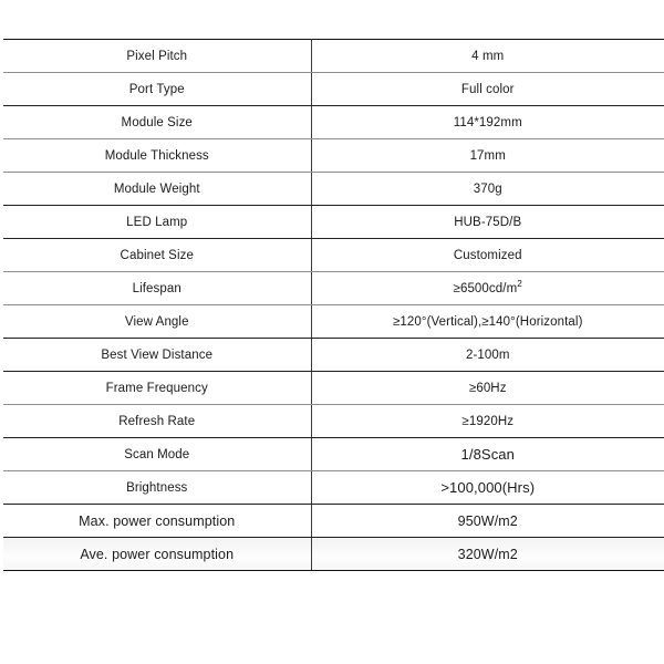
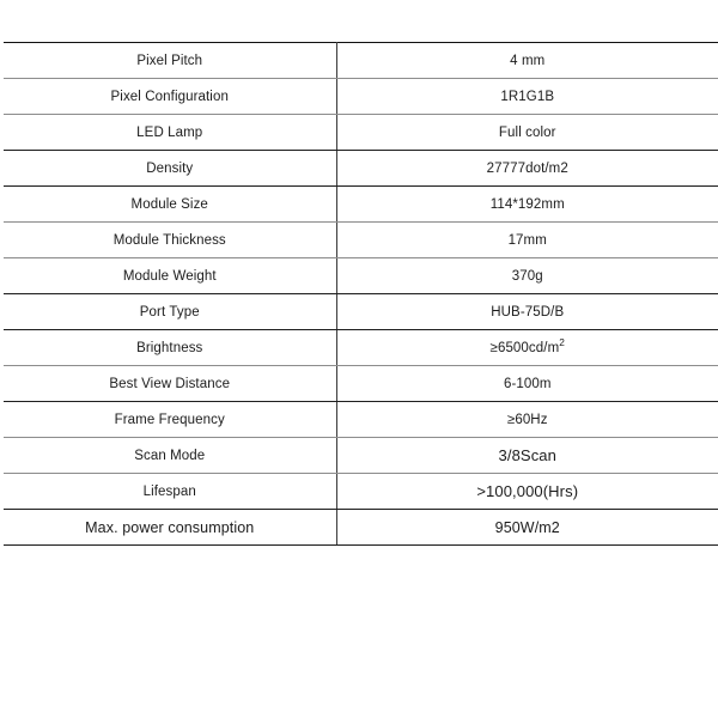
  Pixel Pitch	4 mm
+ Pixel Configuration	1R1G1B
- Port Type	Full color
+ LED Lamp	Full color
+ Density	27777dot/m2
  Module Size	114*192mm
  Module Thickness	17mm
  Module Weight	370g
- LED Lamp	HUB-75D/B
+ Port Type	HUB-75D/B
- Cabinet Size	Customized
- Lifespan	≥6500cd/m2
+ Brightness	≥6500cd/m2
- View Angle	≥120°(Vertical),≥140°(Horizontal)
- Best View Distance	2-100m
+ Best View Distance	6-100m
  Frame Frequency	≥60Hz
- Refresh Rate	≥1920Hz
- Scan Mode	1/8Scan
+ Scan Mode	3/8Scan
- Brightness	>100,000(Hrs)
+ Lifespan	>100,000(Hrs)
  Max. power consumption	950W/m2
- Ave. power consumption	320W/m2
